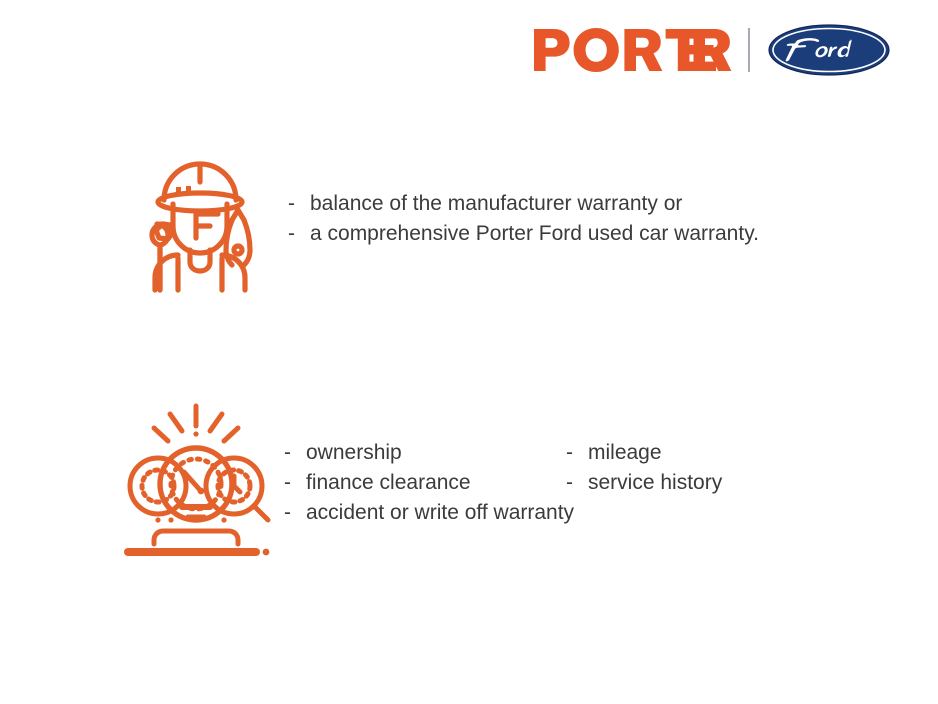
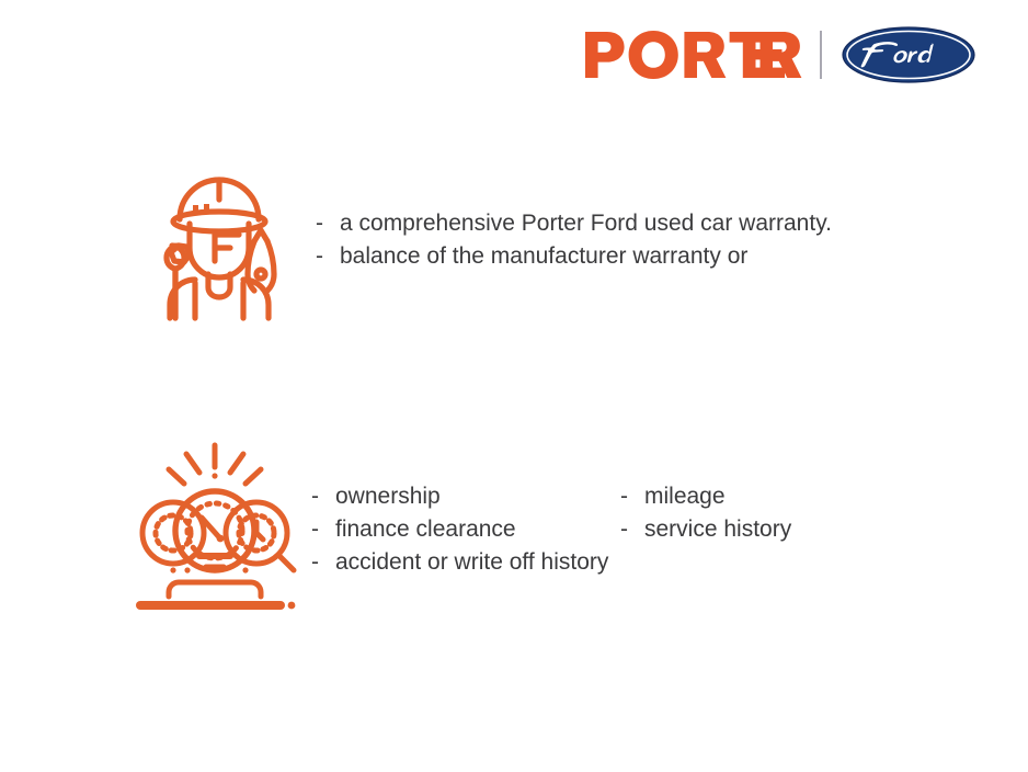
  -
- balance of the manufacturer warranty or
+ a comprehensive Porter Ford used car warranty.
  -
- a comprehensive Porter Ford used car warranty.
+ balance of the manufacturer warranty or
  -
  ownership
  -
  mileage
  -
  finance clearance
  -
  service history
  -
- accident or write off warranty
+ accident or write off history
